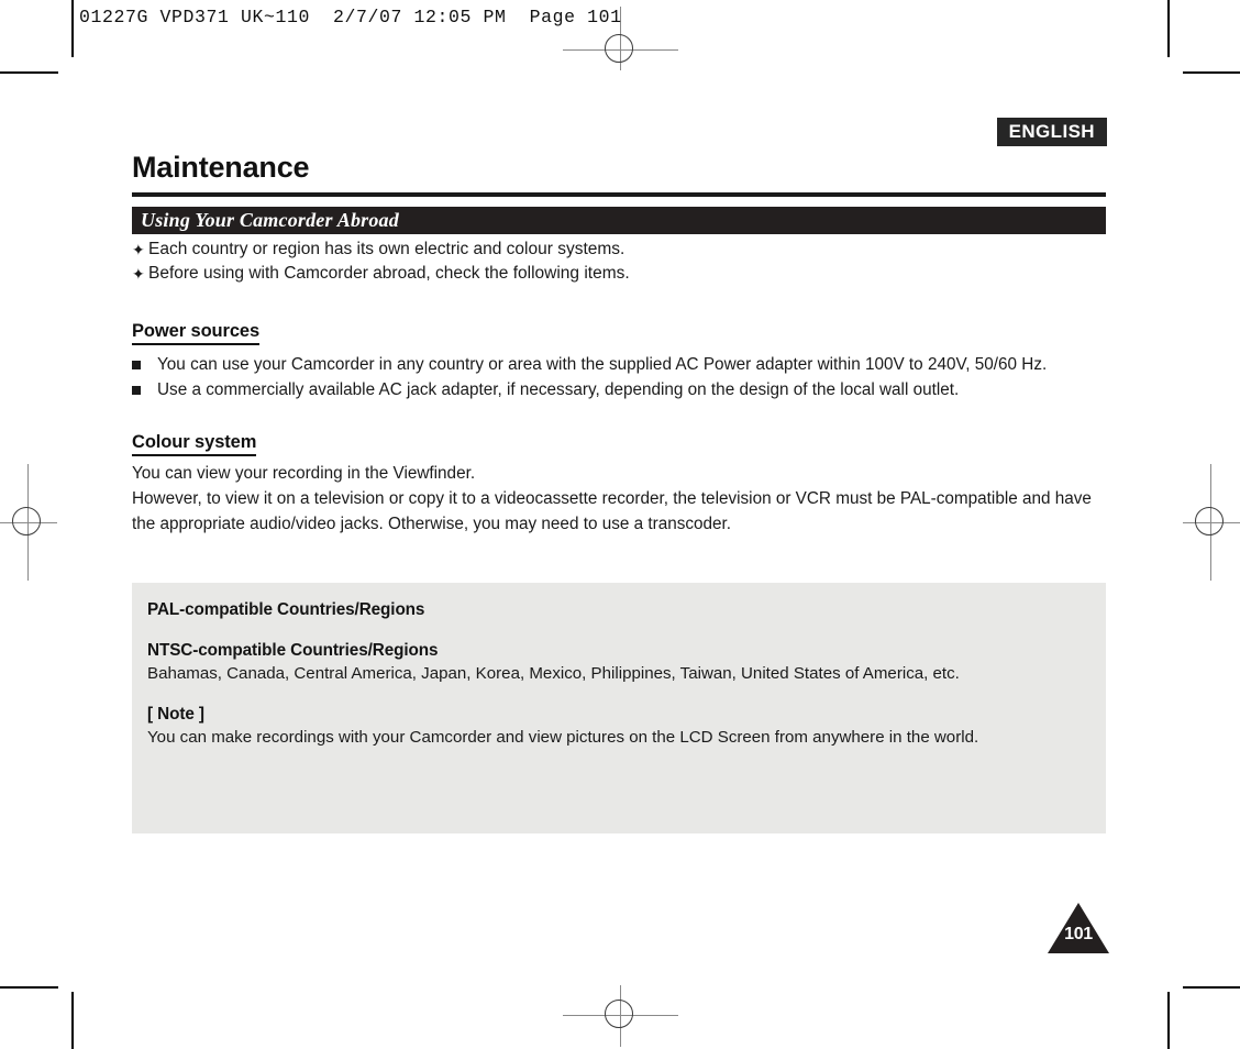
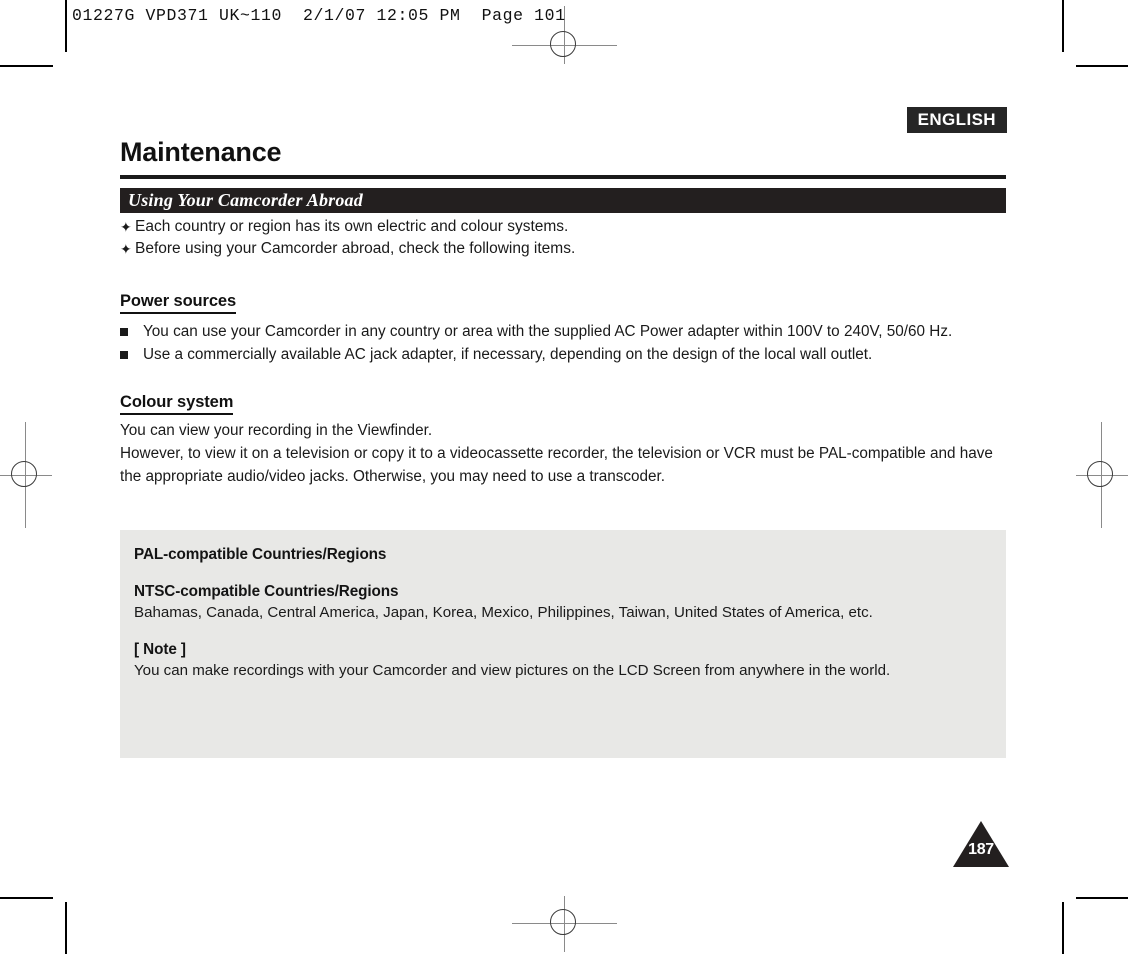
- 01227G VPD371 UK~110 2/7/07 12:05 PM Page 101
+ 01227G VPD371 UK~110 2/1/07 12:05 PM Page 101
  ENGLISH
  Maintenance
  Using Your Camcorder Abroad
  ✦
  Each country or region has its own electric and colour systems.
  ✦
- Before using with Camcorder abroad, check the following items.
+ Before using your Camcorder abroad, check the following items.
  Power sources
  You can use your Camcorder in any country or area with the supplied AC Power adapter within 100V to 240V, 50/60 Hz.
  Use a commercially available AC jack adapter, if necessary, depending on the design of the local wall outlet.
  Colour system
  You can view your recording in the Viewfinder.
  However, to view it on a television or copy it to a videocassette recorder, the television or VCR must be PAL-compatible and have the appropriate audio/video jacks. Otherwise, you may need to use a transcoder.
  PAL-compatible Countries/Regions
  NTSC-compatible Countries/Regions
  Bahamas, Canada, Central America, Japan, Korea, Mexico, Philippines, Taiwan, United States of America, etc.
  [ Note ]
  You can make recordings with your Camcorder and view pictures on the LCD Screen from anywhere in the world.
- 101
+ 187
